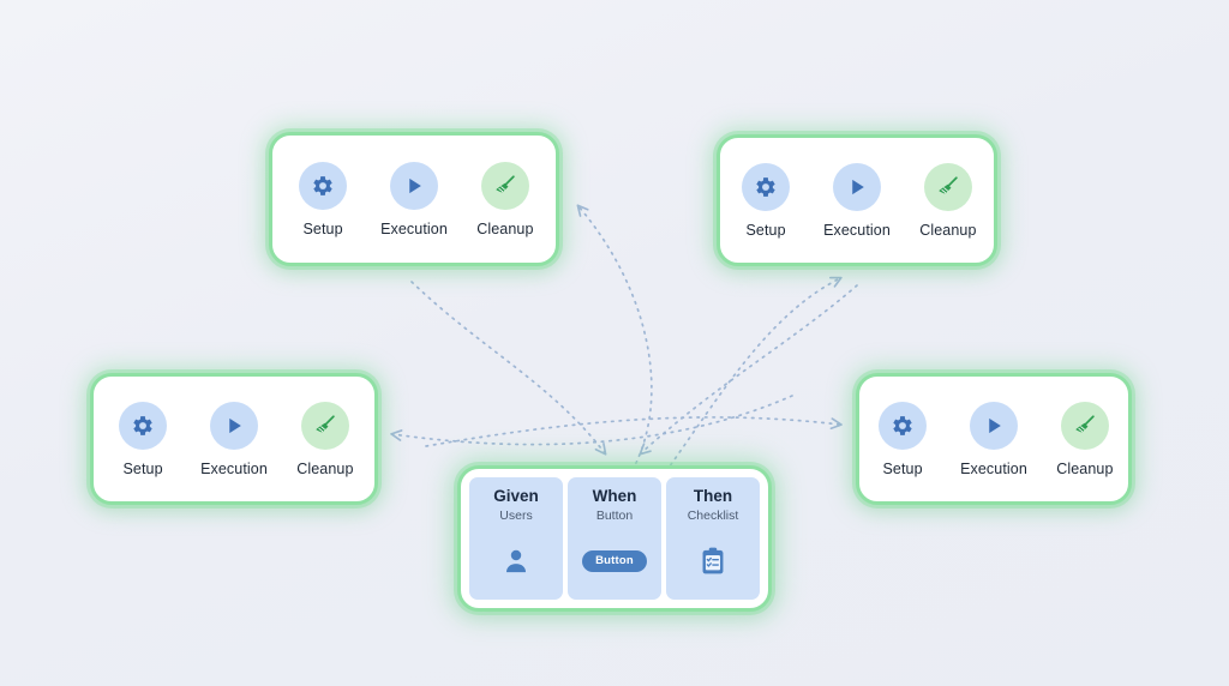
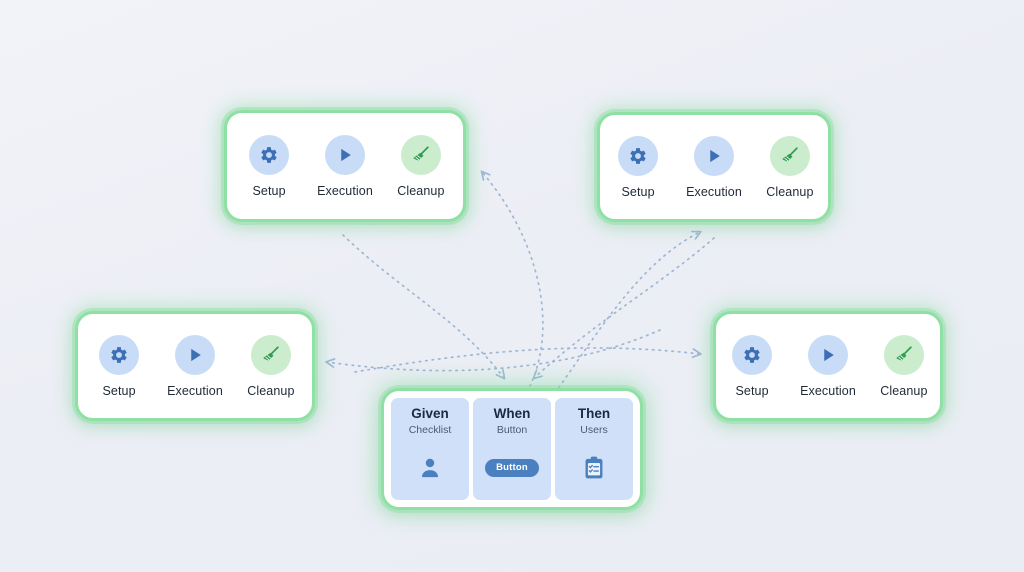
  Setup
  Execution
  Cleanup
  Setup
  Execution
  Cleanup
  Setup
  Execution
  Cleanup
  Setup
  Execution
  Cleanup
  Given
- Users
+ Checklist
  When
  Button
  Button
  Then
- Checklist
+ Users
